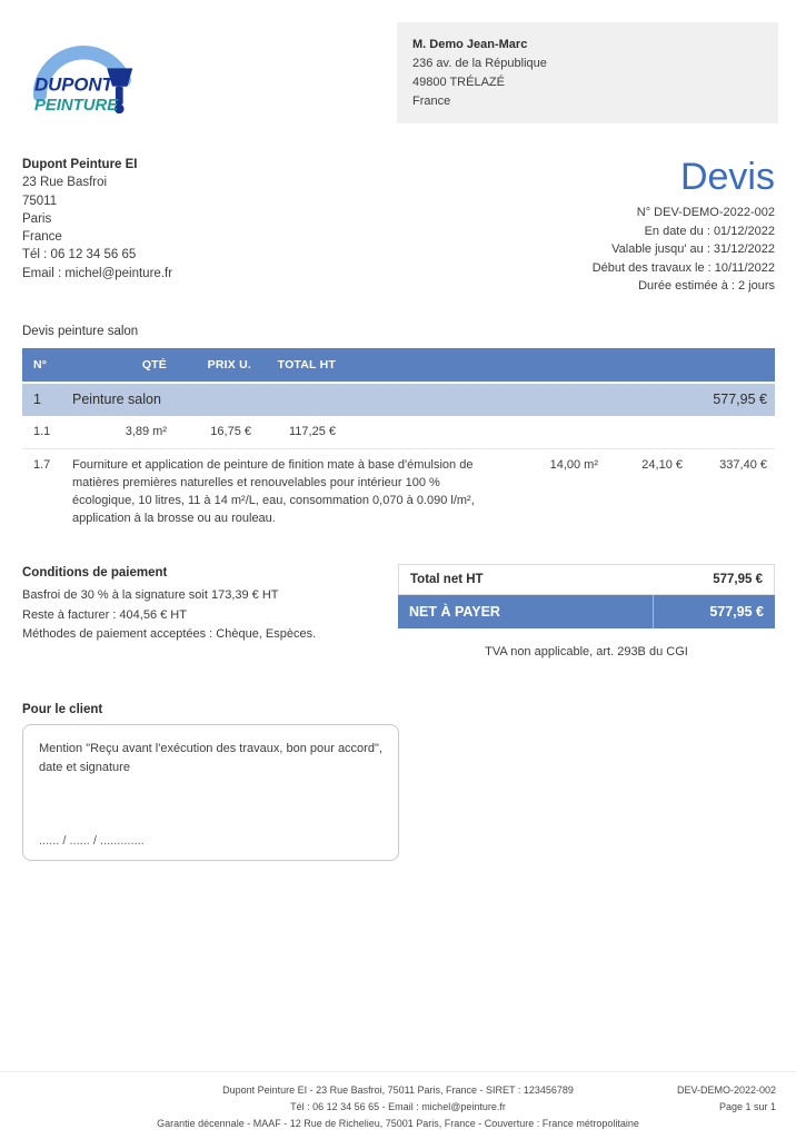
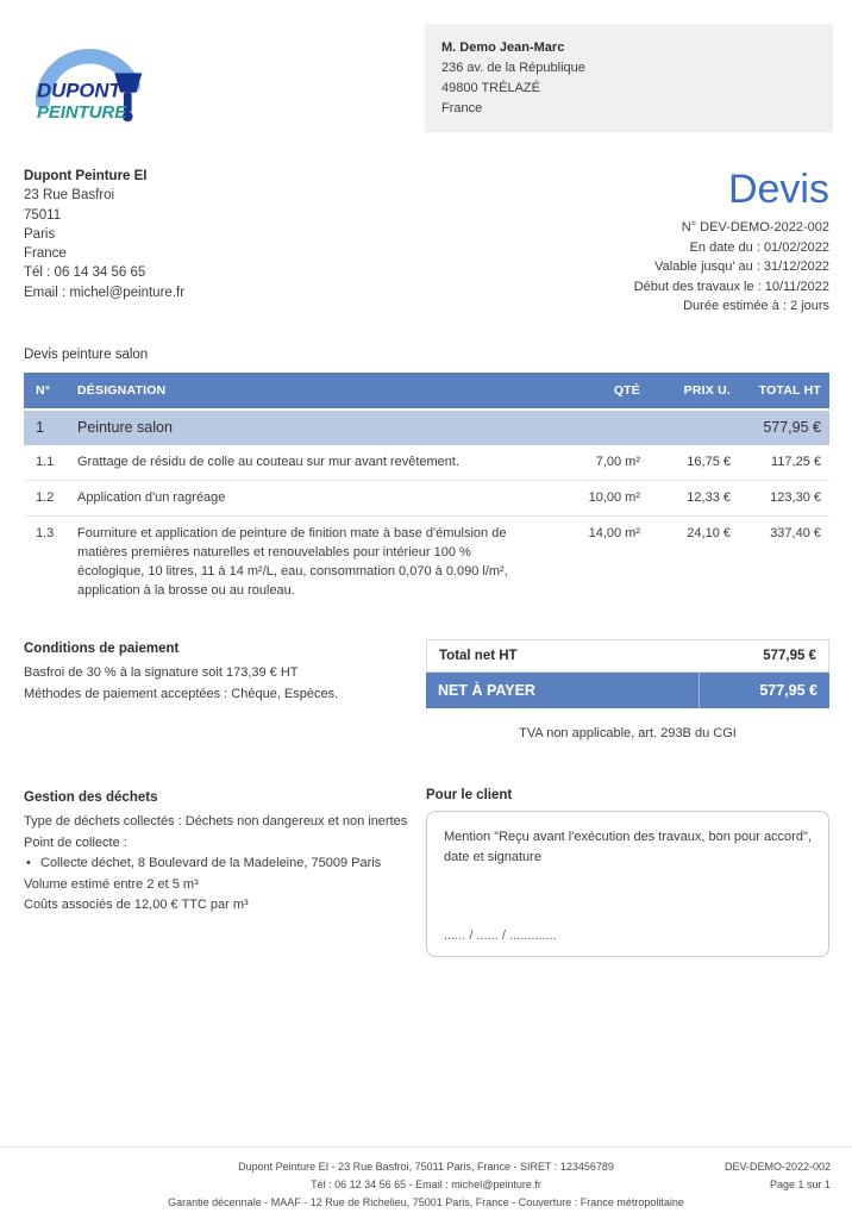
  DUPONT
  PEINTURE
  M. Demo Jean-Marc
  236 av. de la République
  49800 TRÉLAZÉ
  France
  Dupont Peinture EI
  23 Rue Basfroi
  75011
  Paris
  France
- Tél : 06 12 34 56 65
+ Tél : 06 14 34 56 65
  Email : michel@peinture.fr
  Devis
  N° DEV-DEMO-2022-002
- En date du : 01/12/2022
+ En date du : 01/02/2022
  Valable jusqu' au : 31/12/2022
  Début des travaux le : 10/11/2022
  Durée estimée à : 2 jours
  Devis peinture salon
  N°
+ DÉSIGNATION
  QTÉ
  PRIX U.
  TOTAL HT
  1
  Peinture salon
  577,95 €
  1.1
+ Grattage de résidu de colle au couteau sur mur avant revêtement.
- 3,89 m²
+ 7,00 m²
  16,75 €
  117,25 €
+ 1.2
+ Application d'un ragréage
+ 10,00 m²
+ 12,33 €
+ 123,30 €
- 1.7
+ 1.3
  Fourniture et application de peinture de finition mate à base d'émulsion de matières premières naturelles et renouvelables pour intérieur 100 % écologique, 10 litres, 11 à 14 m²/L, eau, consommation 0,070 à 0.090 l/m², application à la brosse ou au rouleau.
  14,00 m²
  24,10 €
  337,40 €
  Conditions de paiement
  Basfroi de 30 % à la signature soit 173,39 € HT
- Reste à facturer : 404,56 € HT
  Méthodes de paiement acceptées : Chèque, Espèces.
  Total net HT
  577,95 €
  NET À PAYER
  577,95 €
  TVA non applicable, art. 293B du CGI
+ Gestion des déchets
+ Type de déchets collectés : Déchets non dangereux et non inertes
+ Point de collecte :
+ •
+ Collecte déchet, 8 Boulevard de la Madeleine, 75009 Paris
+ Volume estimé entre 2 et 5 m³
+ Coûts associés de 12,00 € TTC par m³
  Pour le client
  Mention "Reçu avant l'exécution des travaux, bon pour accord", date et signature
  ...... / ...... / .............
  Dupont Peinture EI - 23 Rue Basfroi, 75011 Paris, France - SIRET : 123456789
  Tél : 06 12 34 56 65 - Email : michel@peinture.fr
  Garantie décennale - MAAF - 12 Rue de Richelieu, 75001 Paris, France - Couverture : France métropolitaine
  DEV-DEMO-2022-002
  Page 1 sur 1
